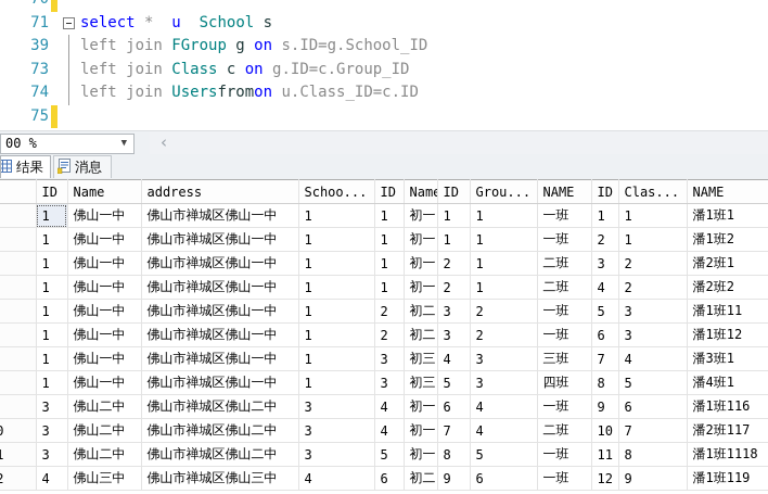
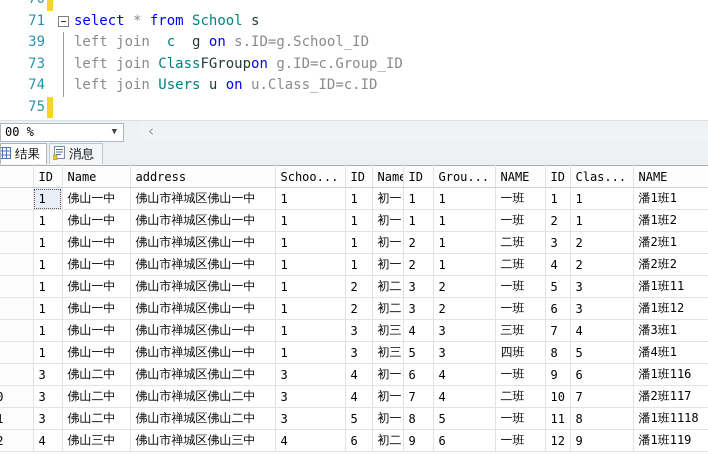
  71
- select * u School s
+ select * from School s
  39
- left join FGroup g on s.ID=g.School_ID
+ left join c g on s.ID=g.School_ID
  73
- left join Class c on g.ID=c.Group_ID
+ left join ClassFGroupon g.ID=c.Group_ID
  74
- left join Usersfromon u.Class_ID=c.ID
+ left join Users u on u.Class_ID=c.ID
  75
  00 %
  ▼
  ‹
  结果
  消息
  	ID	Name	address	Schoo...	ID	Nam	ID	Grou...	NAME	ID	Clas...	NAME
  	1	佛山一中	佛山市禅城区佛山一中	1	1	初一	1	1	一班	1	1	潘1班1
  	1	佛山一中	佛山市禅城区佛山一中	1	1	初一	1	1	一班	2	1	潘1班2
  	1	佛山一中	佛山市禅城区佛山一中	1	1	初一	2	1	二班	3	2	潘2班1
  	1	佛山一中	佛山市禅城区佛山一中	1	1	初一	2	1	二班	4	2	潘2班2
  	1	佛山一中	佛山市禅城区佛山一中	1	2	初二	3	2	一班	5	3	潘1班11
  	1	佛山一中	佛山市禅城区佛山一中	1	2	初二	3	2	一班	6	3	潘1班12
  	1	佛山一中	佛山市禅城区佛山一中	1	3	初三	4	3	三班	7	4	潘3班1
  	1	佛山一中	佛山市禅城区佛山一中	1	3	初三	5	3	四班	8	5	潘4班1
  	3	佛山二中	佛山市禅城区佛山二中	3	4	初一	6	4	一班	9	6	潘1班116
  	3	佛山二中	佛山市禅城区佛山二中	3	4	初一	7	4	二班	10	7	潘2班117
  	3	佛山二中	佛山市禅城区佛山二中	3	5	初一	8	5	一班	11	8	潘1班1118
  	4	佛山三中	佛山市禅城区佛山三中	4	6	初二	9	6	一班	12	9	潘1班119
